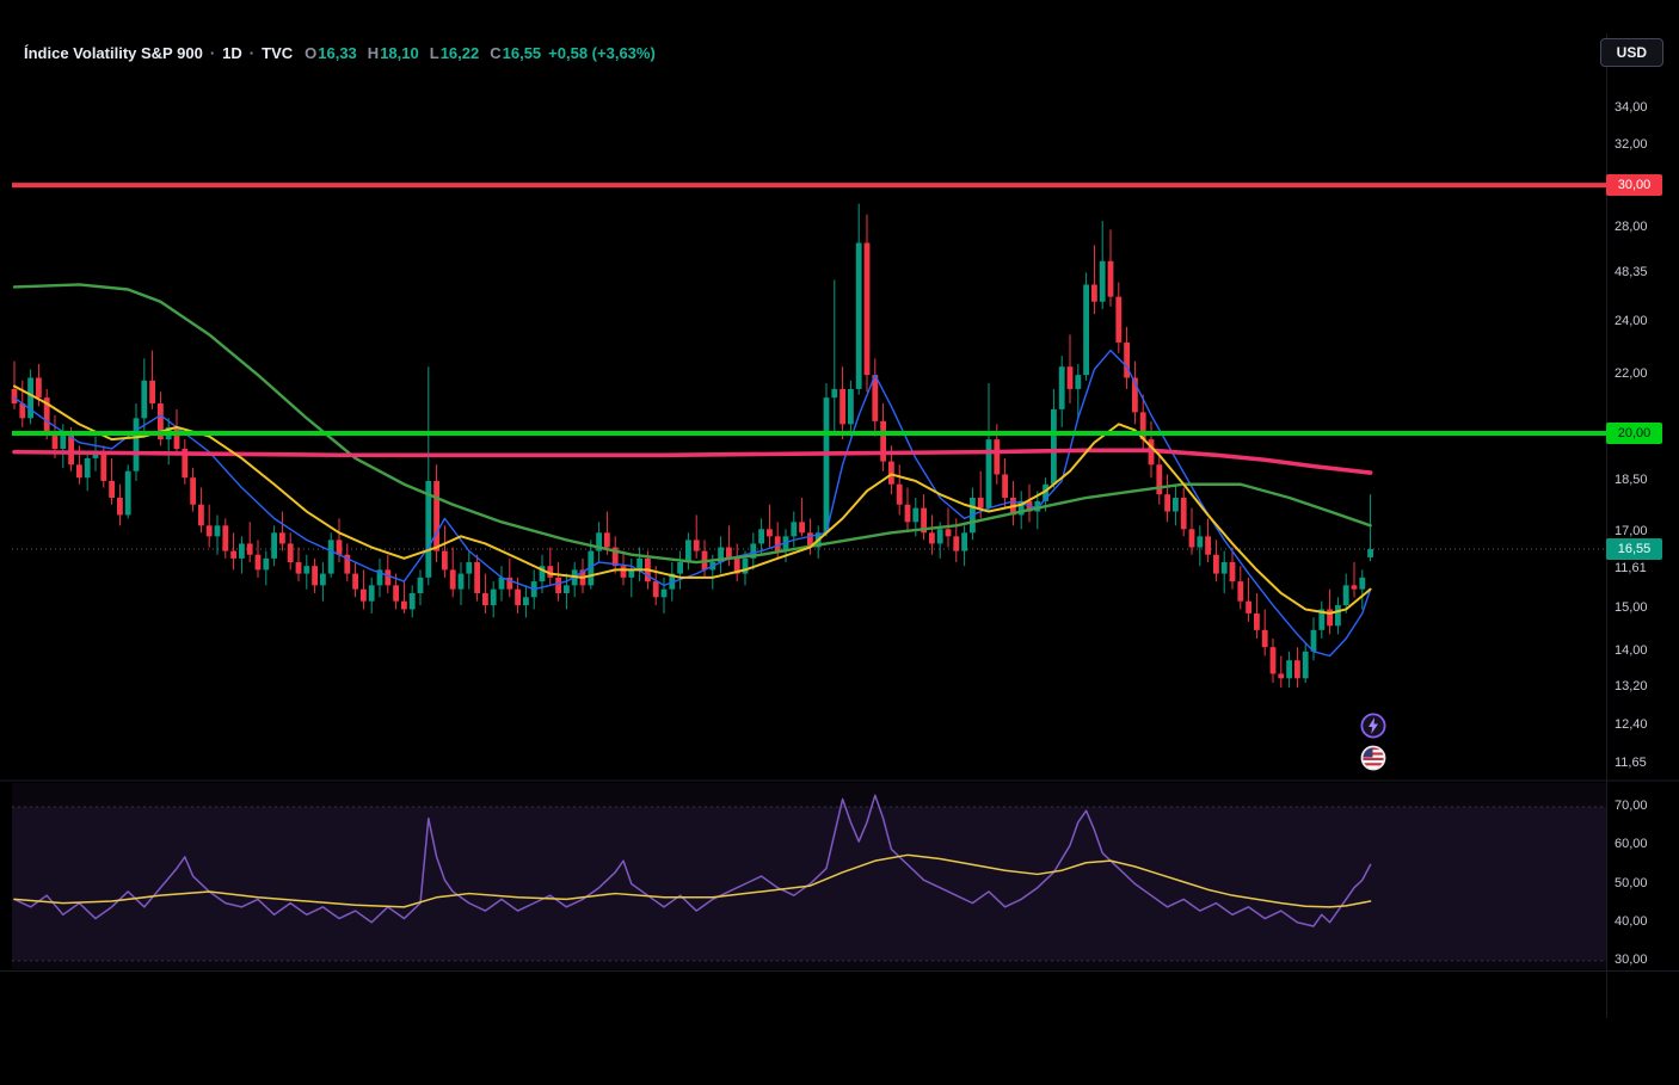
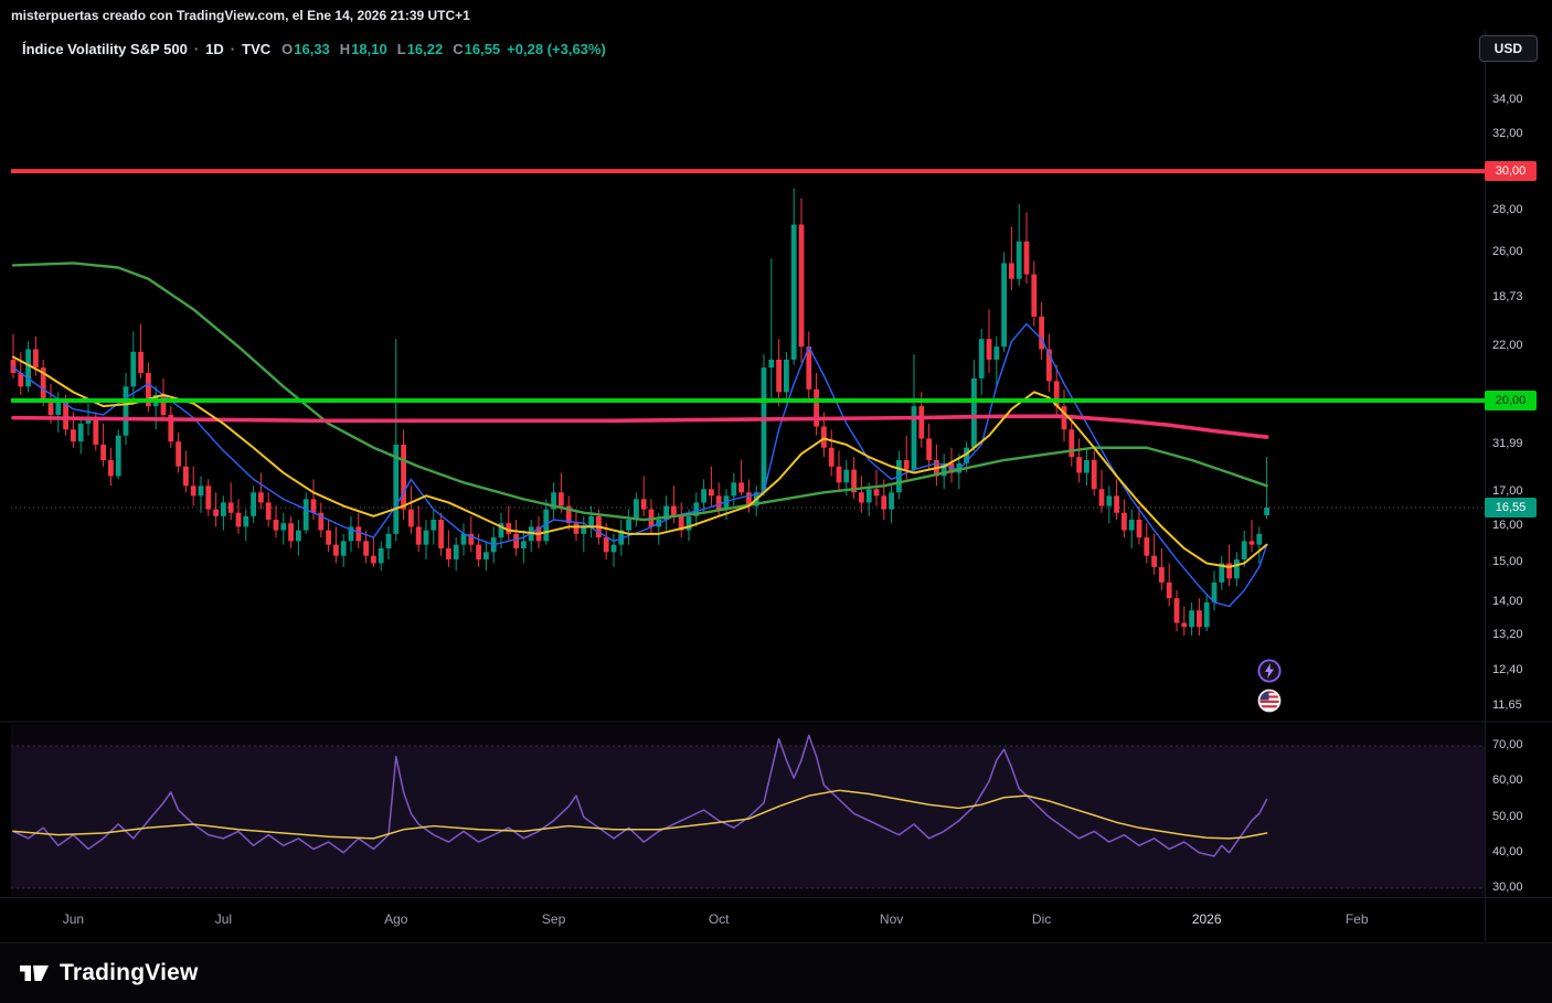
+ misterpuertas creado con TradingView.com, el Ene 14, 2026 21:39 UTC+1
- Índice Volatility S&P 900
+ Índice Volatility S&P 500
  ·
  1D
  ·
  TVC
  O16,33
  H18,10
  L16,22
  C16,55
- +0,58 (+3,63%)
+ +0,28 (+3,63%)
  USD
  34,00
  32,00
  28,00
- 48,35
+ 26,00
- 24,00
+ 18,73
  22,00
- 18,50
+ 31,99
  17,00
- 11,61
+ 16,00
  15,00
  14,00
  13,20
  12,40
  11,65
  70,00
  60,00
  50,00
  40,00
  30,00
  30,00
  20,00
  16,55
+ Jun
+ Jul
+ Ago
+ Sep
+ Oct
+ Nov
+ Dic
+ 2026
+ Feb
+ TradingView
